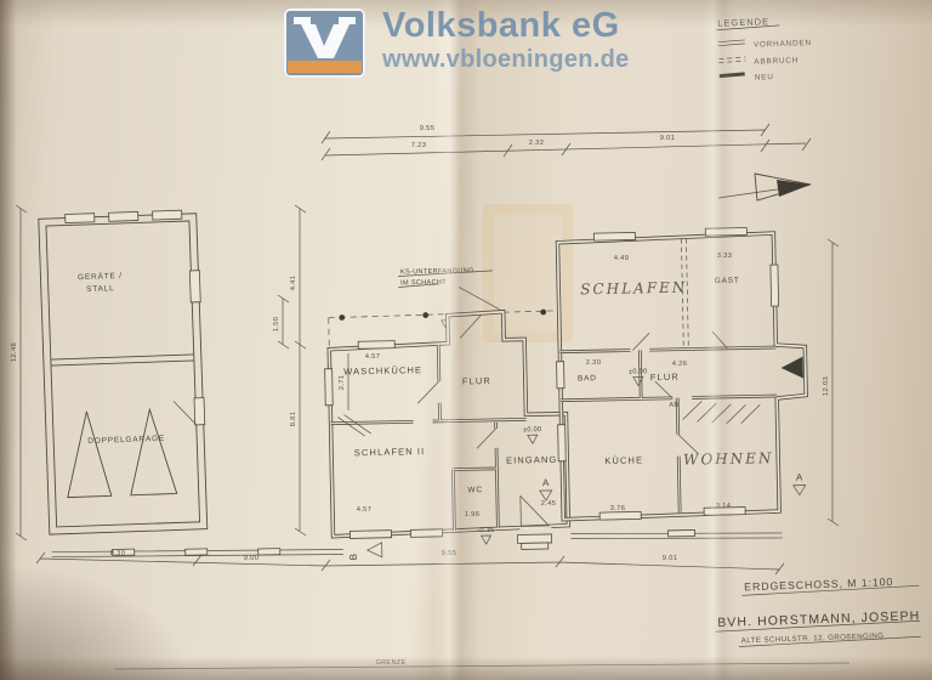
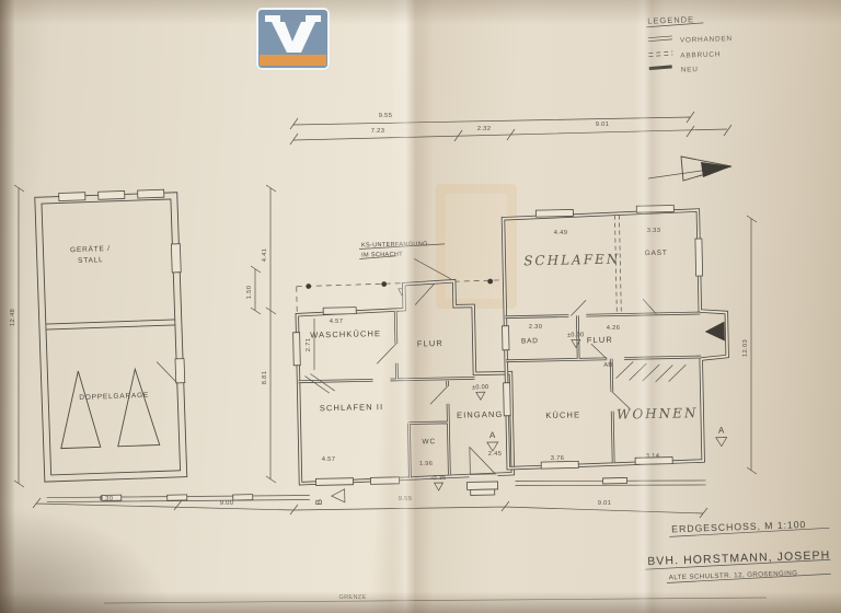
- Volksbank eG
- www.vbloeningen.de
